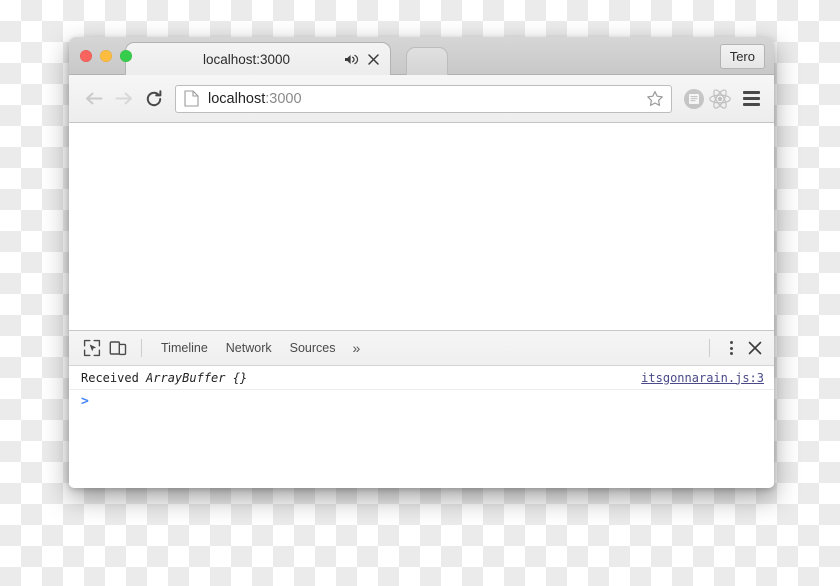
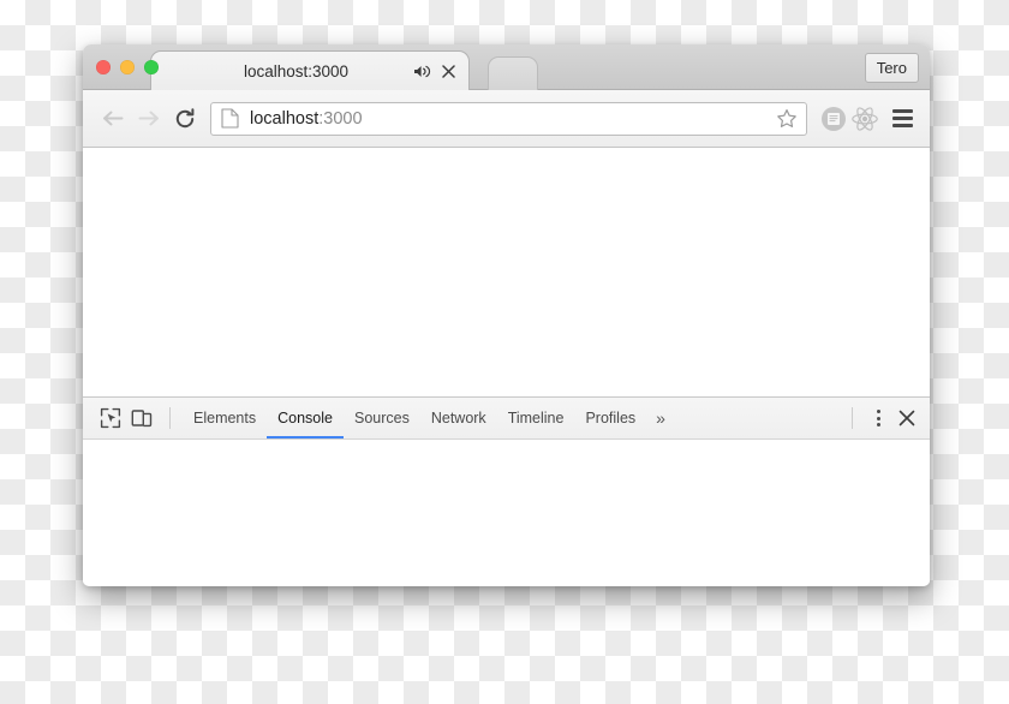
  localhost:3000
  Tero
  localhost:3000
+ Elements
+ Console
- Timeline
+ Sources
  Network
- Sources
+ Timeline
+ Profiles
  »
- Received ArrayBuffer {}
- itsgonnarain.js:3
- >
